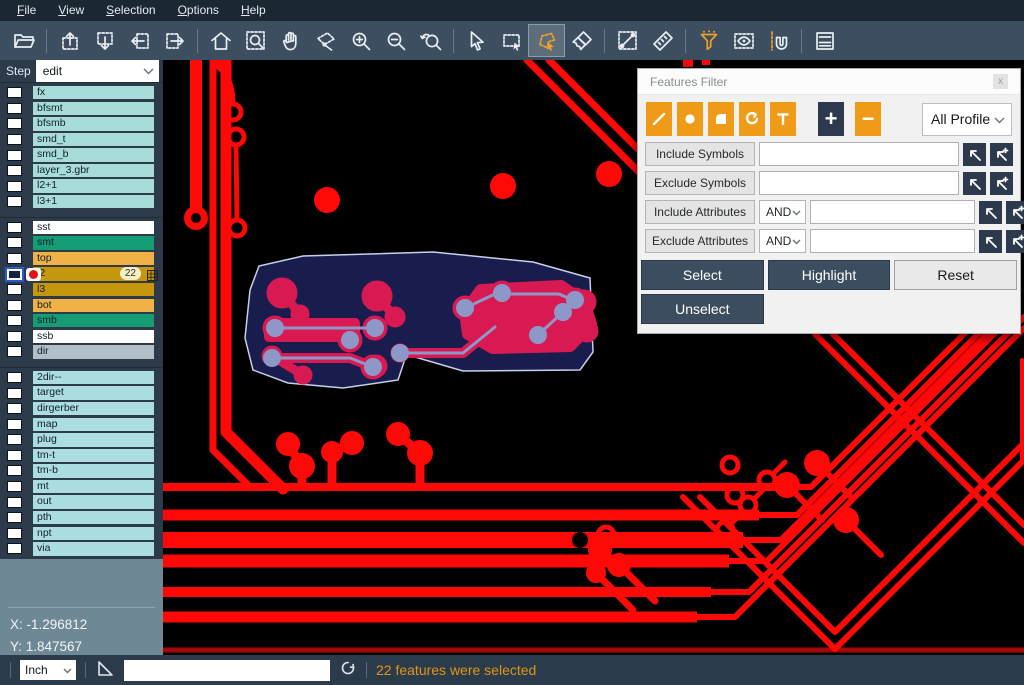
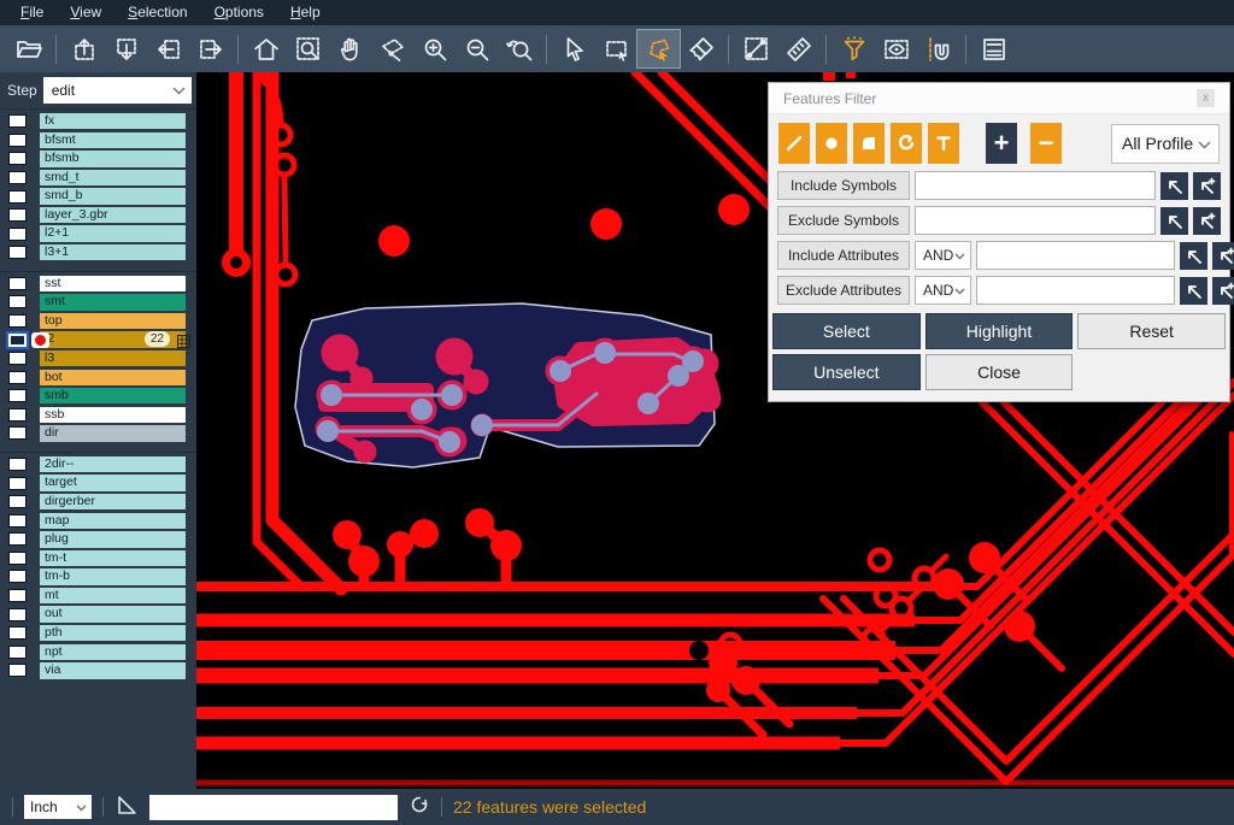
  File
  View
  Selection
  Options
  Help
  Step
  edit
  fx
  bfsmt
  bfsmb
  smd_t
  smd_b
  layer_3.gbr
  l2+1
  l3+1
  sst
  smt
  top
  22
  l3
  bot
  smb
  ssb
  dir
  2dir--
  target
  dirgerber
  map
  plug
  tm-t
  tm-b
  mt
  out
  pth
  npt
  via
- X: -1.296812
- Y: 1.847567
  Features Filter
  x
  +
  −
  All Profile
  Include Symbols
  Exclude Symbols
  Include Attributes
  AND
  Exclude Attributes
  AND
  Select
  Highlight
  Reset
  Unselect
+ Close
  Inch
  22 features were selected
